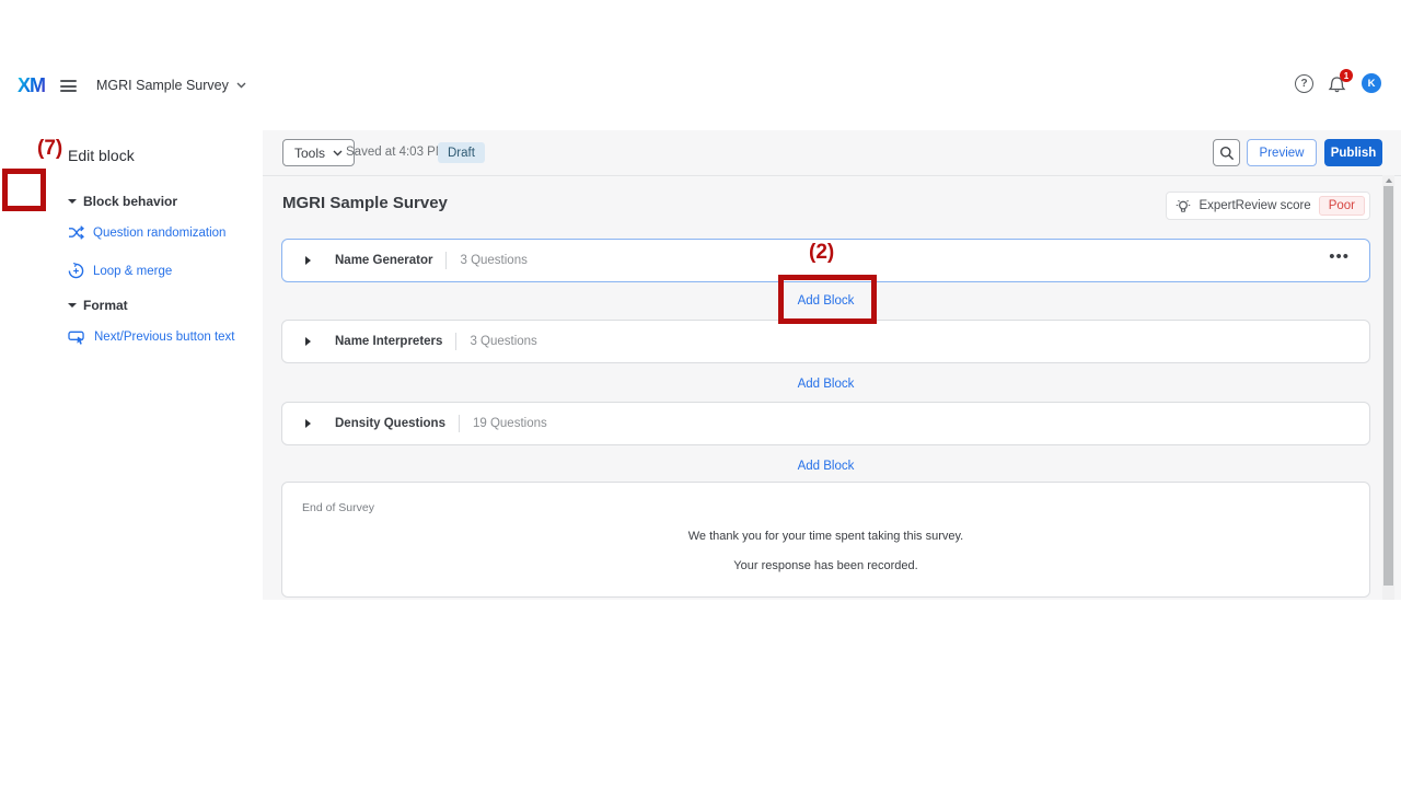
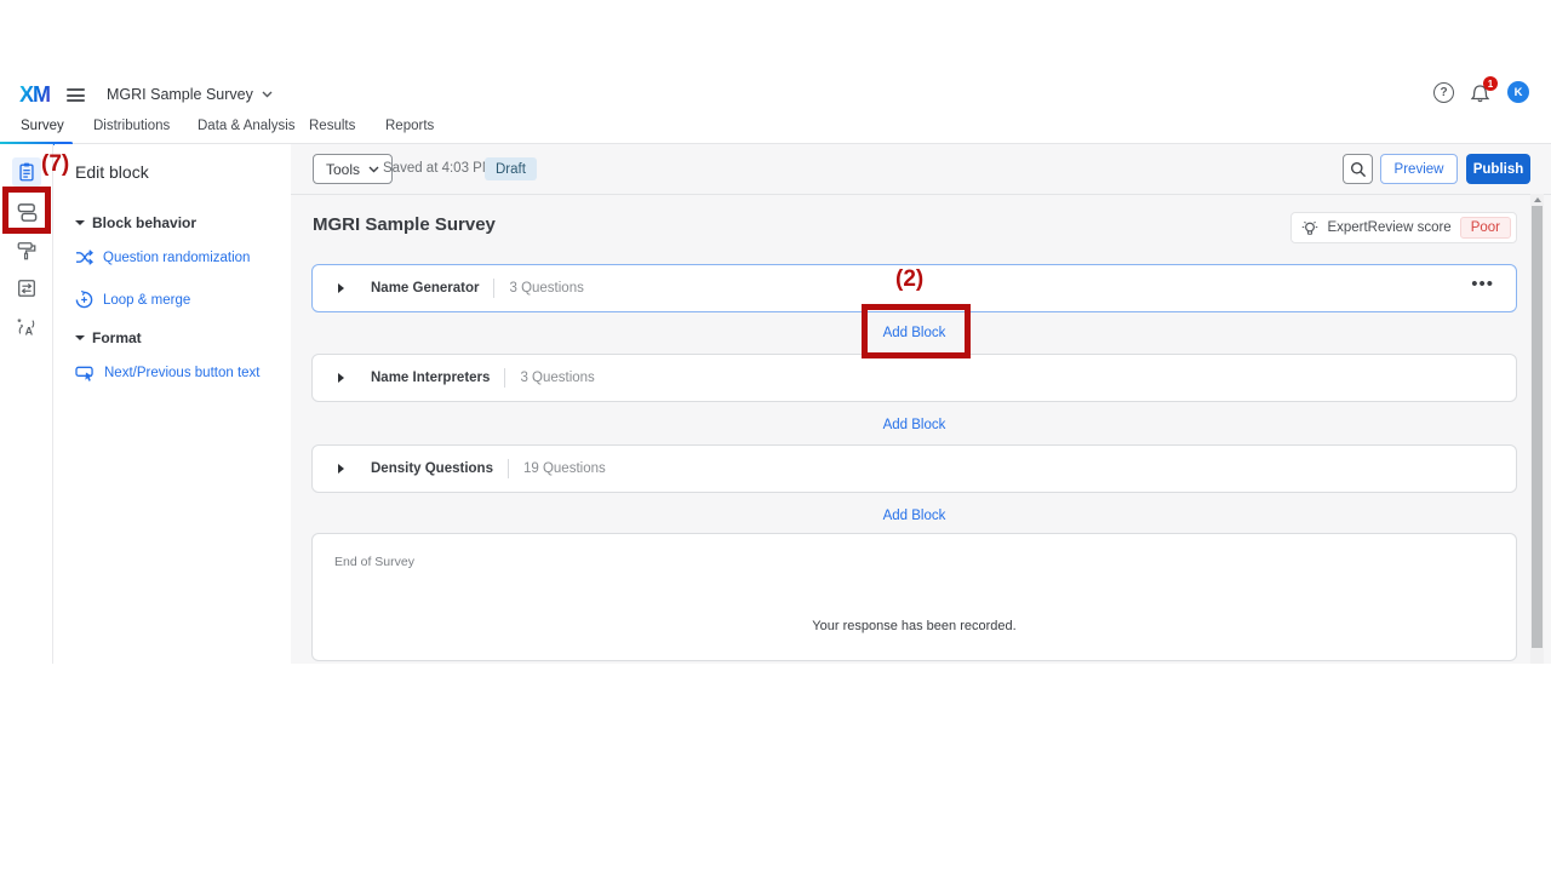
  XM
  MGRI Sample Survey
  ?
  1
  K
+ Survey
+ Distributions
+ Data & Analysis
+ Results
+ Reports
+ *
+ A
  Edit block
  Block behavior
  Question randomization
  Loop & merge
  Format
  Next/Previous button text
  Tools
  Saved at 4:03 P
  Draft
  Preview
  Publish
  MGRI Sample Survey
  ExpertReview score
  Poor
  Name Generator
  3 Questions
  •••
  Add Block
  Name Interpreters
  3 Questions
  Add Block
  Density Questions
  19 Questions
  Add Block
  End of Survey
- We thank you for your time spent taking this survey.
  Your response has been recorded.
  (7)
  (2)
